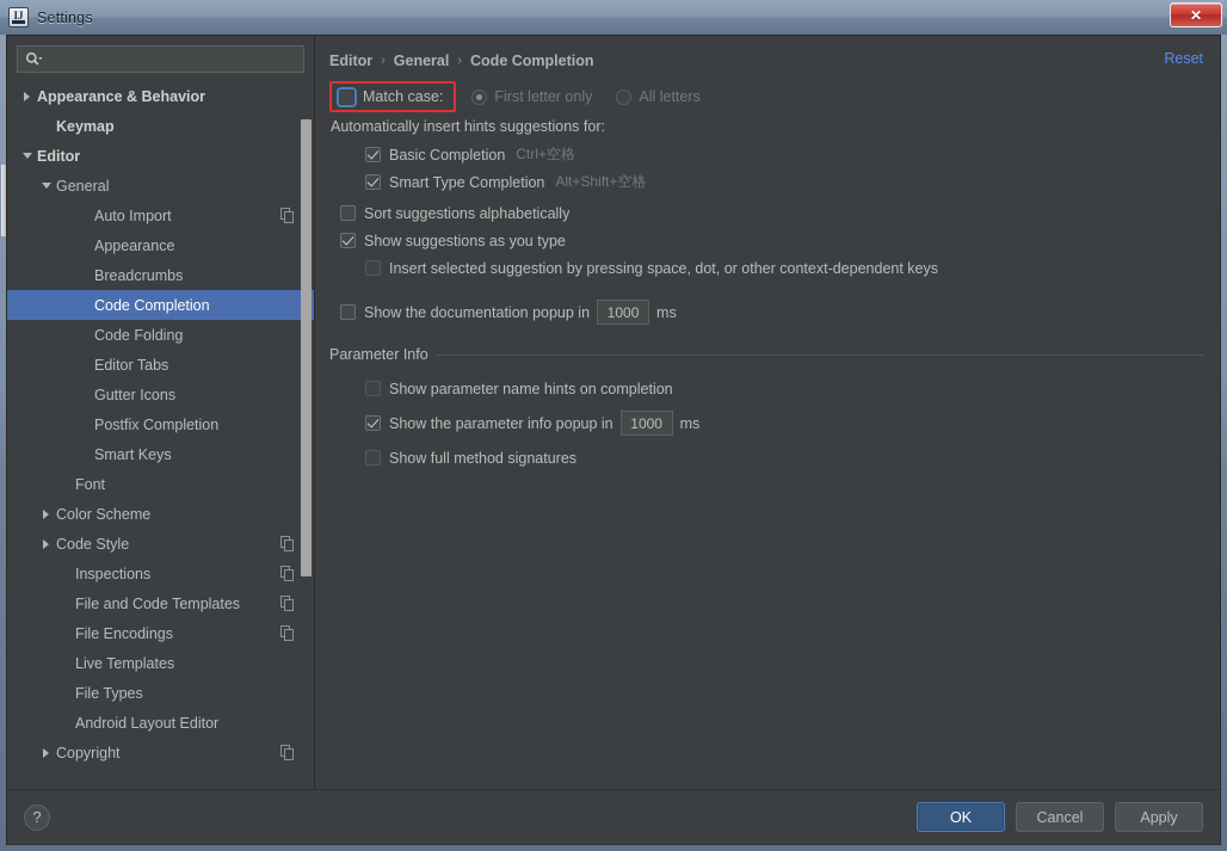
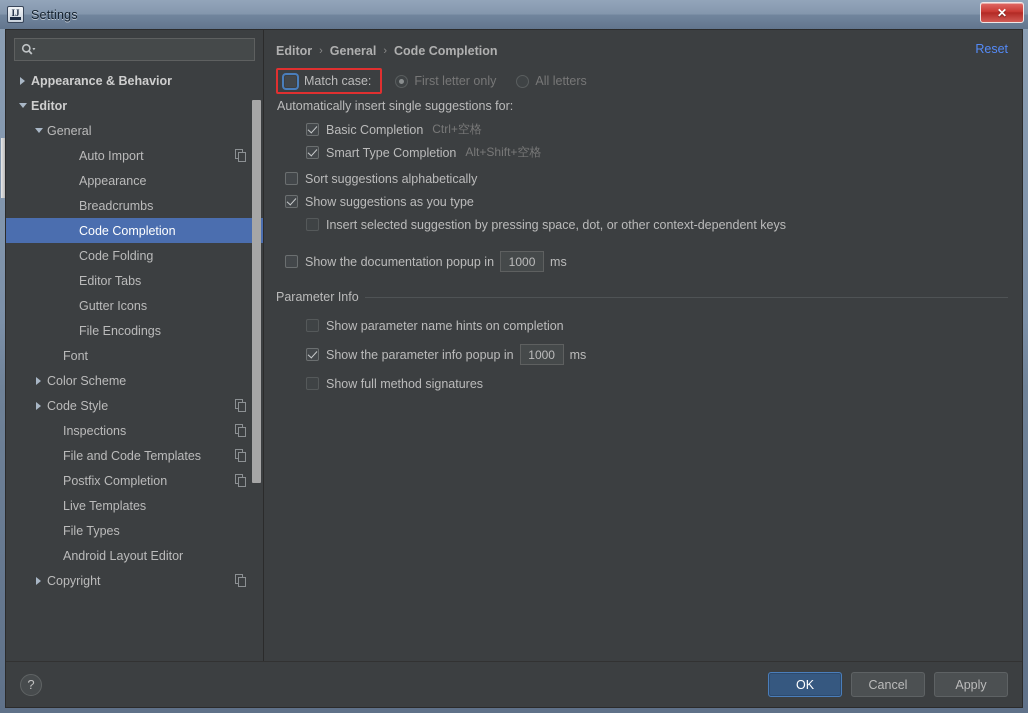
  IJ
  Settings
  ✕
  Appearance & Behavior
- Keymap
  Editor
  General
  Auto Import
  Appearance
  Breadcrumbs
  Code Completion
  Code Folding
  Editor Tabs
  Gutter Icons
- Postfix Completion
+ File Encodings
- Smart Keys
  Font
  Color Scheme
  Code Style
  Inspections
  File and Code Templates
- File Encodings
+ Postfix Completion
  Live Templates
  File Types
  Android Layout Editor
  Copyright
  Editor
  ›
  General
  ›
  Code Completion
  Reset
  Match case:
  First letter only
  All letters
- Automatically insert hints suggestions for:
+ Automatically insert single suggestions for:
  Basic Completion
  Ctrl+空格
  Smart Type Completion
  Alt+Shift+空格
  Sort suggestions alphabetically
  Show suggestions as you type
  Insert selected suggestion by pressing space, dot, or other context-dependent keys
  Show the documentation popup in
  1000
  ms
  Parameter Info
  Show parameter name hints on completion
  Show the parameter info popup in
  1000
  ms
  Show full method signatures
  ?
  OK
  Cancel
  Apply
